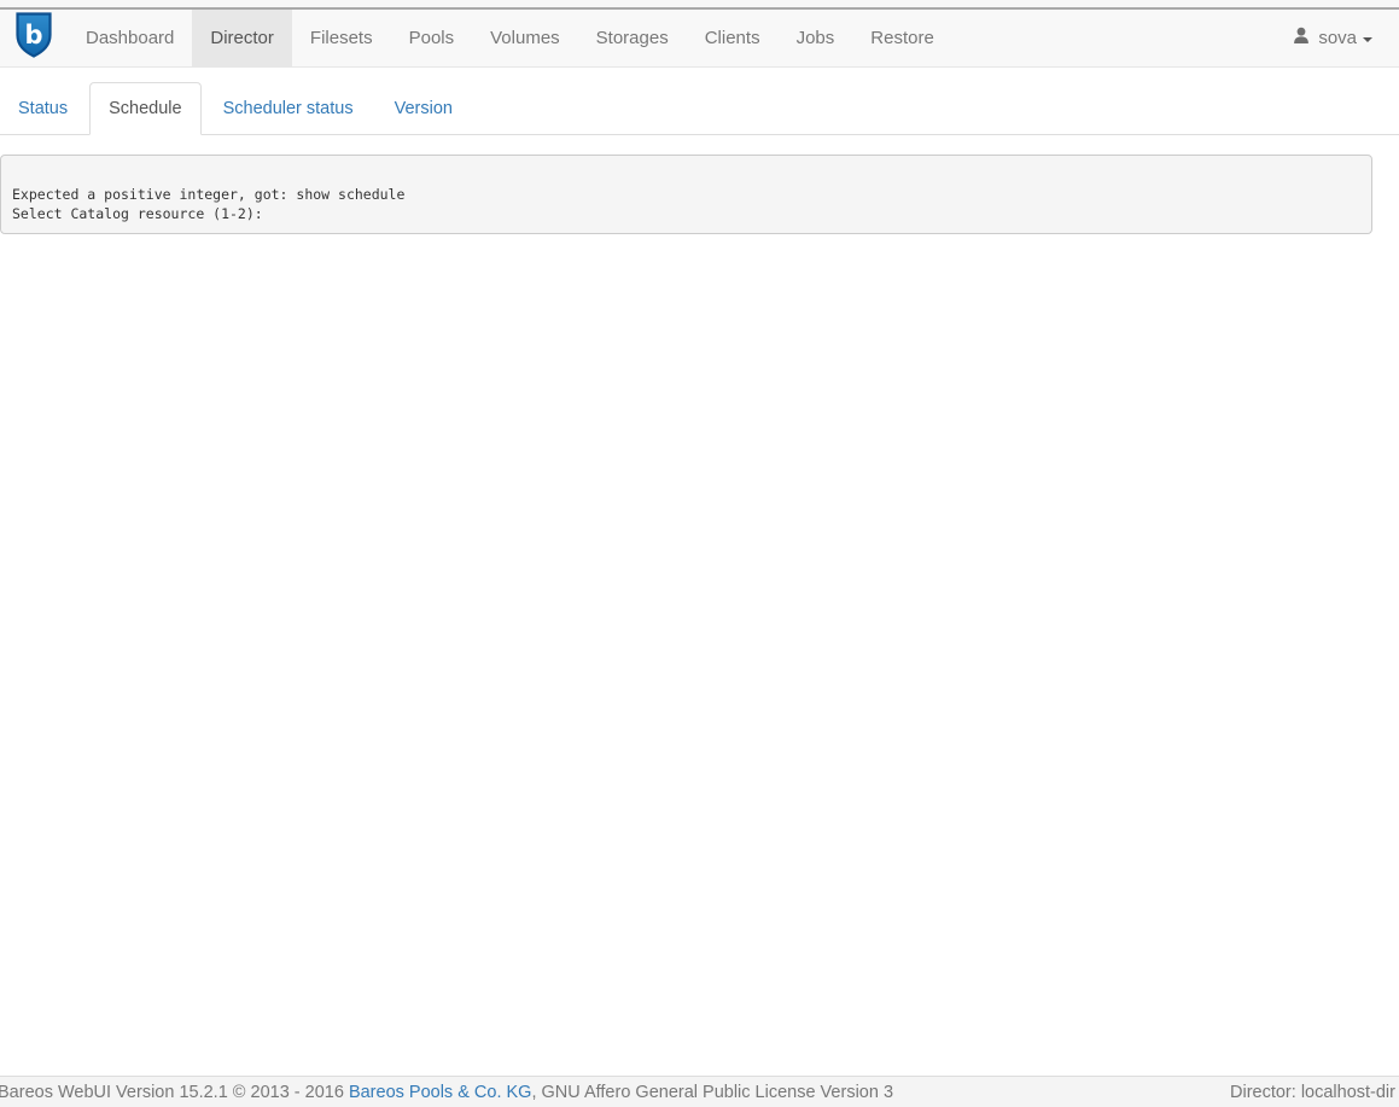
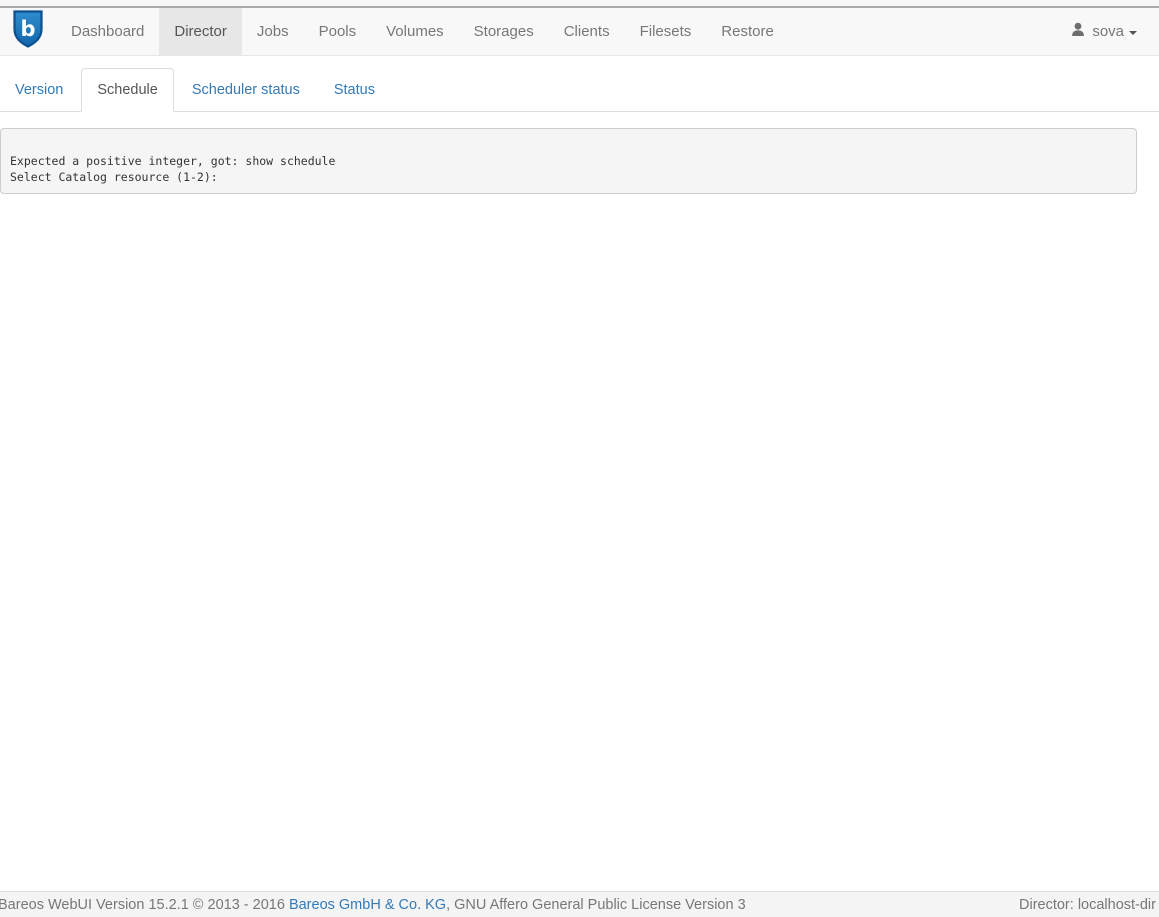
  b
  Dashboard
  Director
- Filesets
+ Jobs
  Pools
  Volumes
  Storages
  Clients
- Jobs
+ Filesets
  Restore
  sova
- Status
+ Version
  Schedule
  Scheduler status
- Version
+ Status
  Expected a positive integer, got: show schedule
  Select Catalog resource (1-2):
- Bareos WebUI Version 15.2.1 © 2013 - 2016 Bareos Pools & Co. KG, GNU Affero General Public License Version 3
+ Bareos WebUI Version 15.2.1 © 2013 - 2016 Bareos GmbH & Co. KG, GNU Affero General Public License Version 3
  Director: localhost-dir
